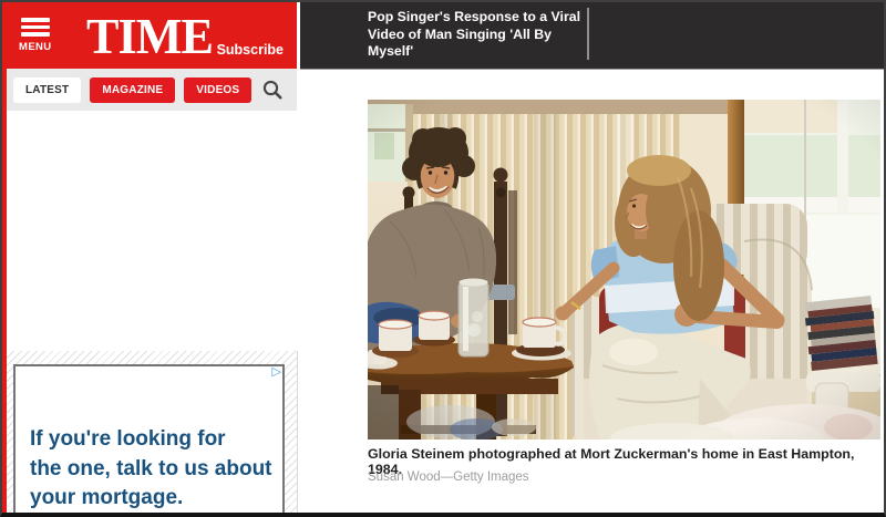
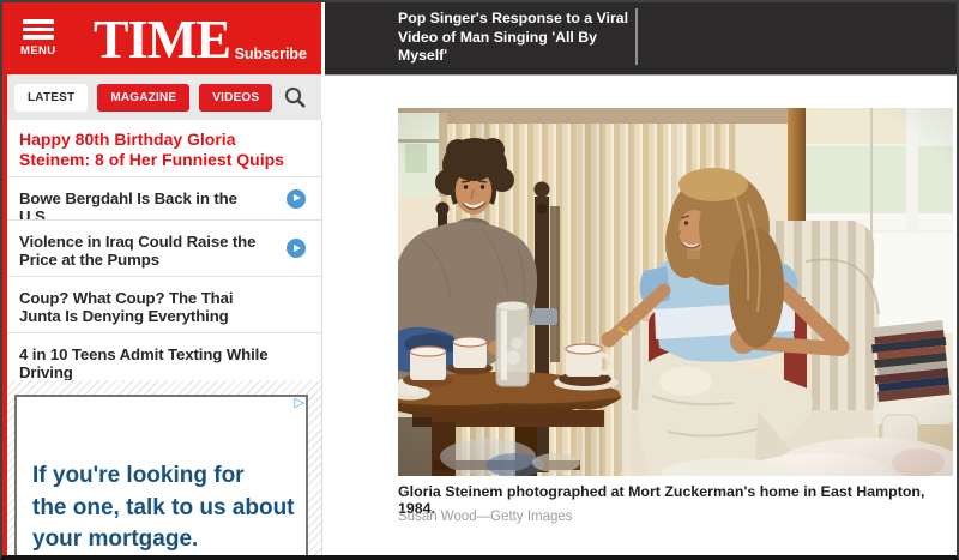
  MENU
  TIME
  Subscribe
  Pop Singer's Response to a Viral Video of Man Singing 'All By Myself'
  LATEST
  MAGAZINE
  VIDEOS
+ Happy 80th Birthday Gloria Steinem: 8 of Her Funniest Quips
+ Bowe Bergdahl Is Back in the U.S.
+ Violence in Iraq Could Raise the Price at the Pumps
+ Coup? What Coup? The Thai Junta Is Denying Everything
+ 4 in 10 Teens Admit Texting While Driving
  ▷
  If you're looking for
  the one, talk to us about
  your mortgage.
  Gloria Steinem photographed at Mort Zuckerman's home in East Hampton, 1984.
  Susan Wood—Getty Images
